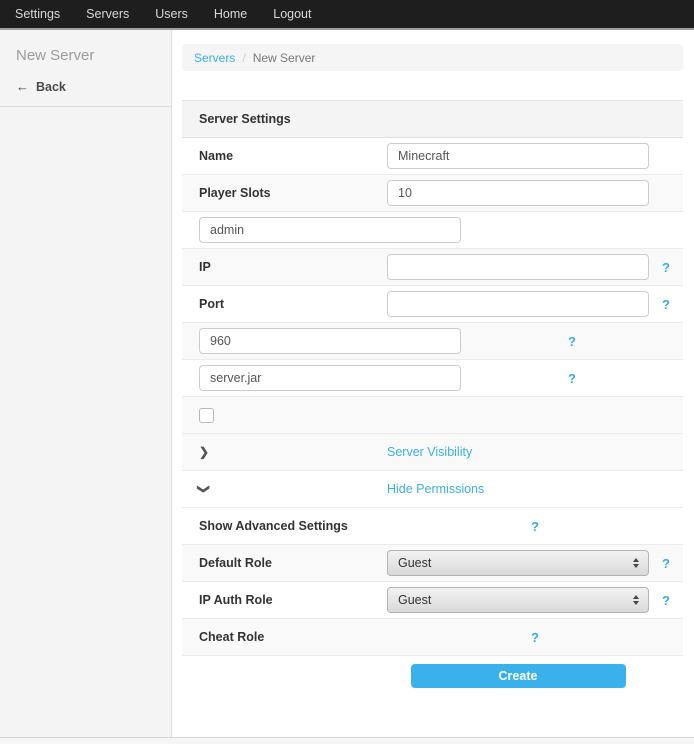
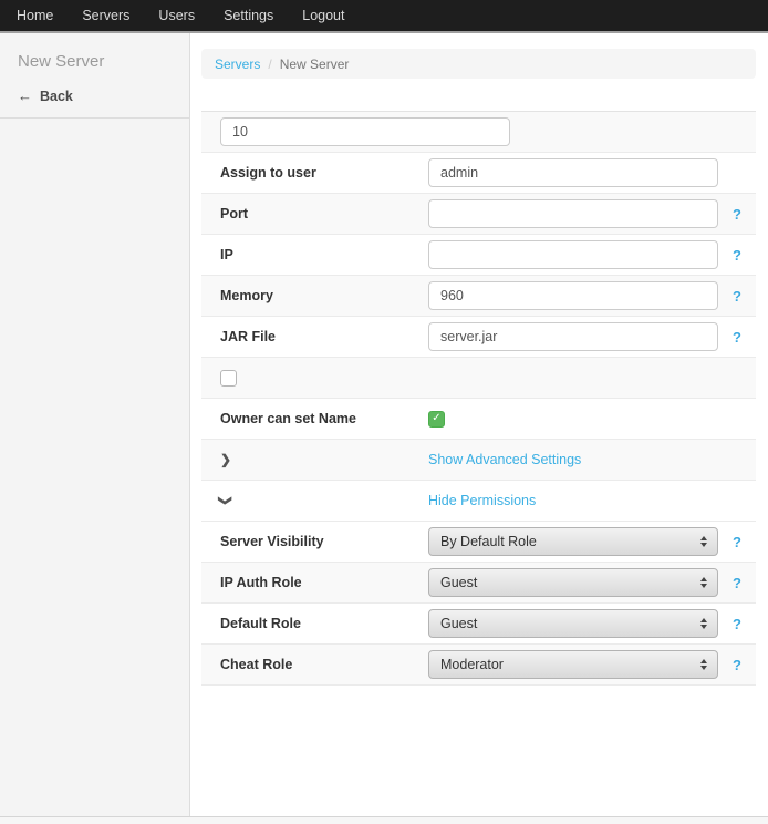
- Settings
+ Home
  Servers
  Users
- Home
+ Settings
  Logout
  New Server
  ←
  Back
  Servers
  /
  New Server
- Server Settings
- Name
- Minecraft
- Player Slots
  10
+ Assign to user
  admin
- IP
+ Port
  ?
- Port
+ IP
  ?
+ Memory
  960
  ?
+ JAR File
  server.jar
  ?
+ Owner can set Name
+ ✓
  ❯
- Server Visibility
+ Show Advanced Settings
  Hide Permissions
- Show Advanced Settings
+ Server Visibility
+ By Default Role
  ?
- Default Role
+ IP Auth Role
  Guest
  ?
- IP Auth Role
+ Default Role
  Guest
  ?
  Cheat Role
+ Moderator
  ?
- Create
